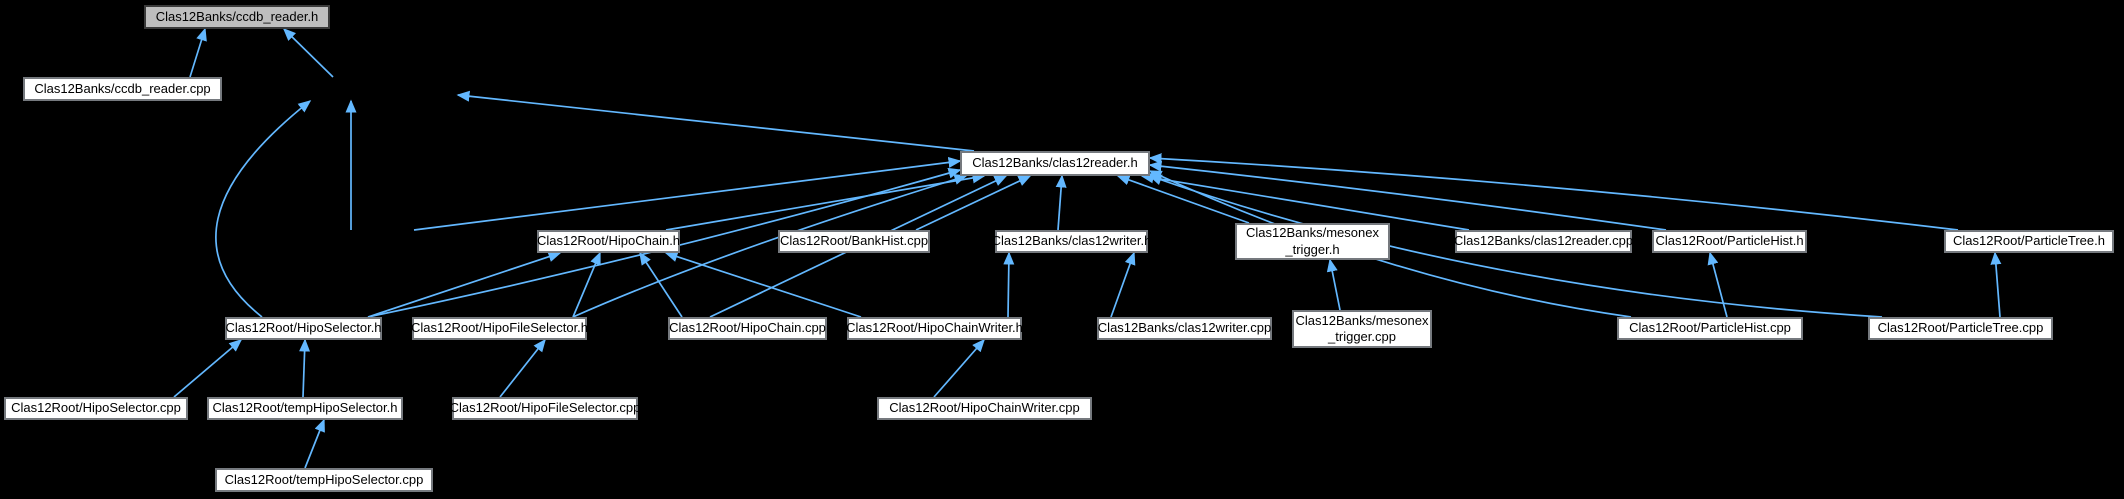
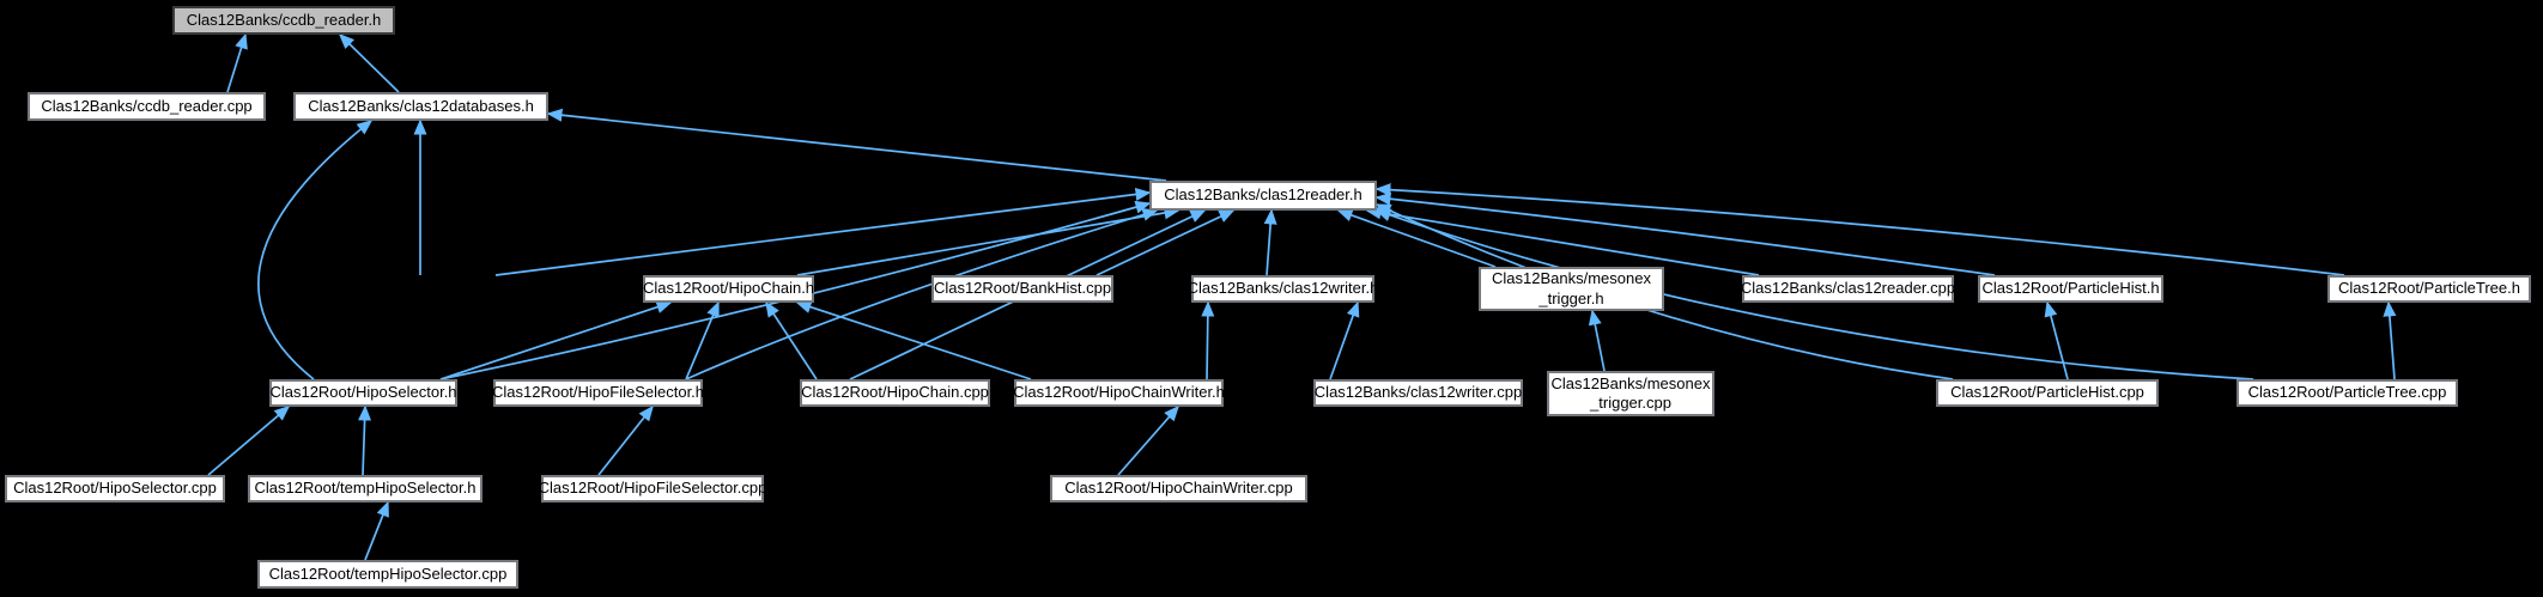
  Clas12Banks/ccdb_reader.h
  Clas12Banks/ccdb_reader.cpp
+ Clas12Banks/clas12databases.h
  Clas12Banks/clas12reader.h
  Clas12Root/HipoChain.h
  Clas12Root/BankHist.cpp
  Clas12Banks/clas12writer.h
  Clas12Banks/mesonex
  _trigger.h
  Clas12Banks/clas12reader.cpp
  Clas12Root/ParticleHist.h
  Clas12Root/ParticleTree.h
  Clas12Root/HipoSelector.h
  Clas12Root/HipoFileSelector.h
  Clas12Root/HipoChain.cpp
  Clas12Root/HipoChainWriter.h
  Clas12Banks/clas12writer.cpp
  Clas12Banks/mesonex
  _trigger.cpp
  Clas12Root/ParticleHist.cpp
  Clas12Root/ParticleTree.cpp
  Clas12Root/HipoSelector.cpp
  Clas12Root/tempHipoSelector.h
  Clas12Root/HipoFileSelector.cpp
  Clas12Root/HipoChainWriter.cpp
  Clas12Root/tempHipoSelector.cpp
